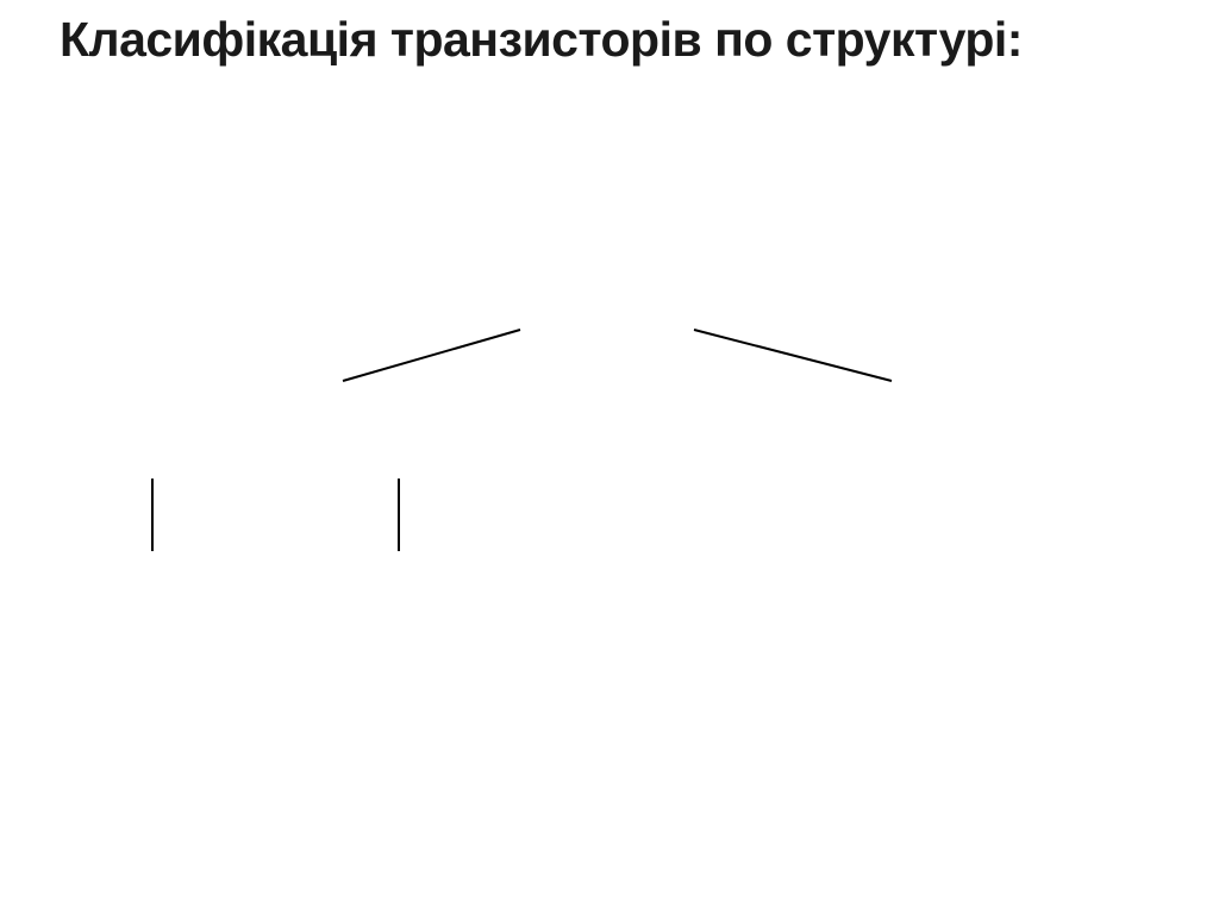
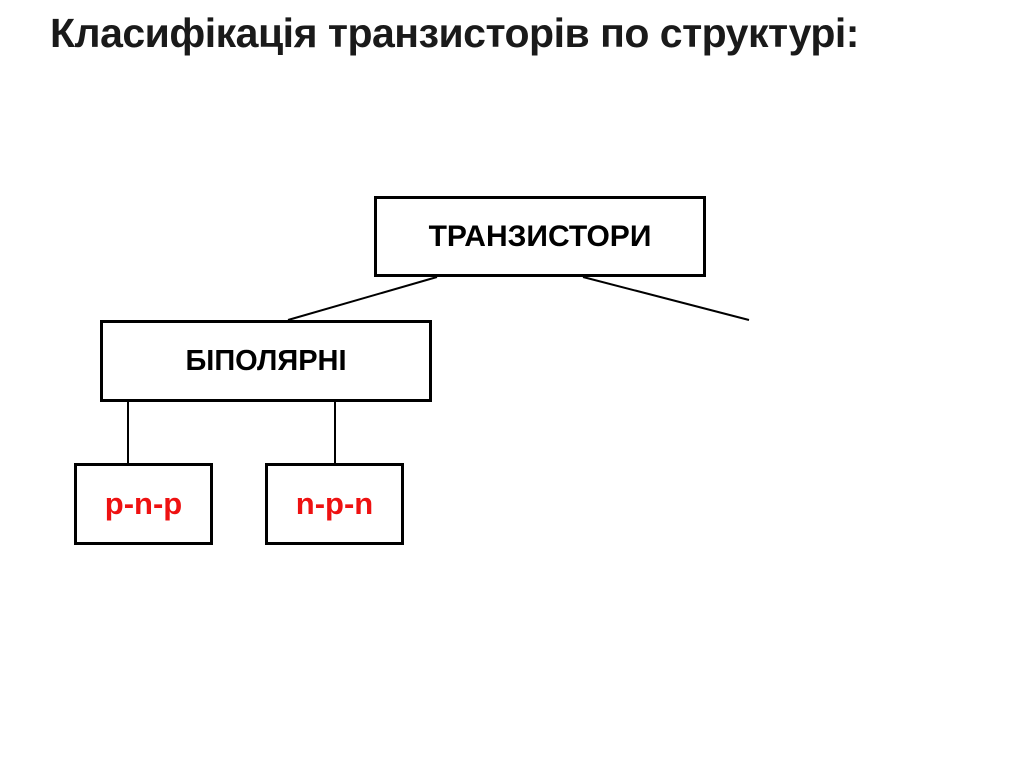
  Класифікація транзисторів по структурі:
+ ТРАНЗИСТОРИ
+ БІПОЛЯРНІ
+ p-n-p
+ n-p-n
